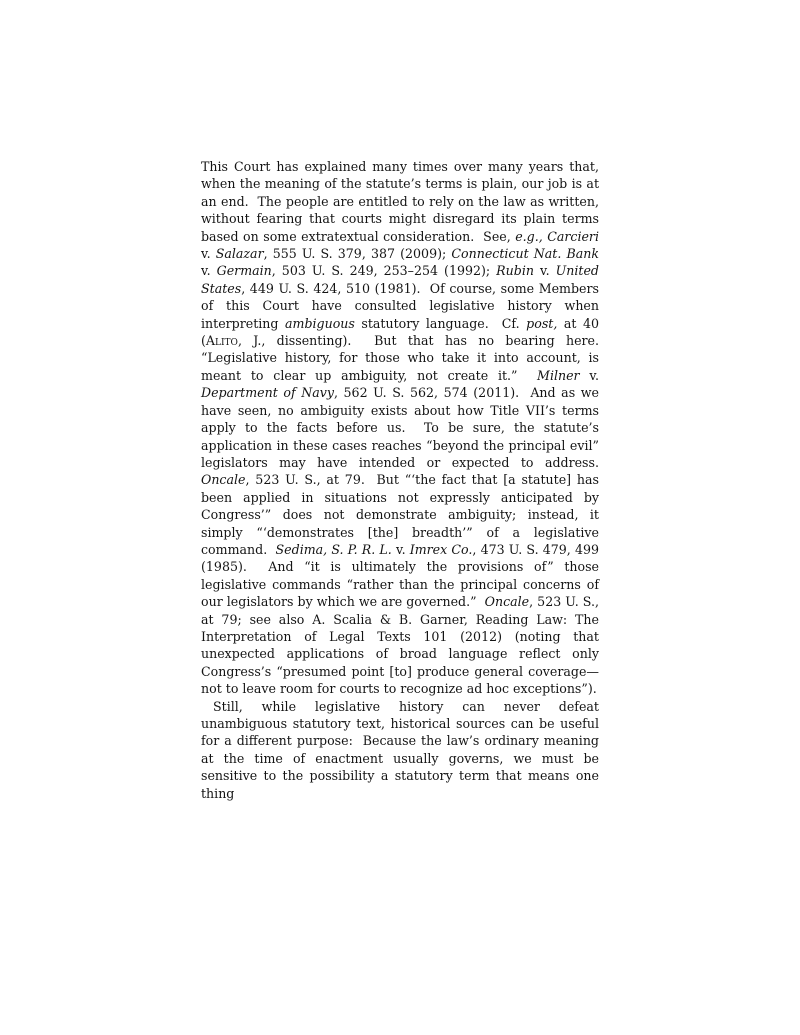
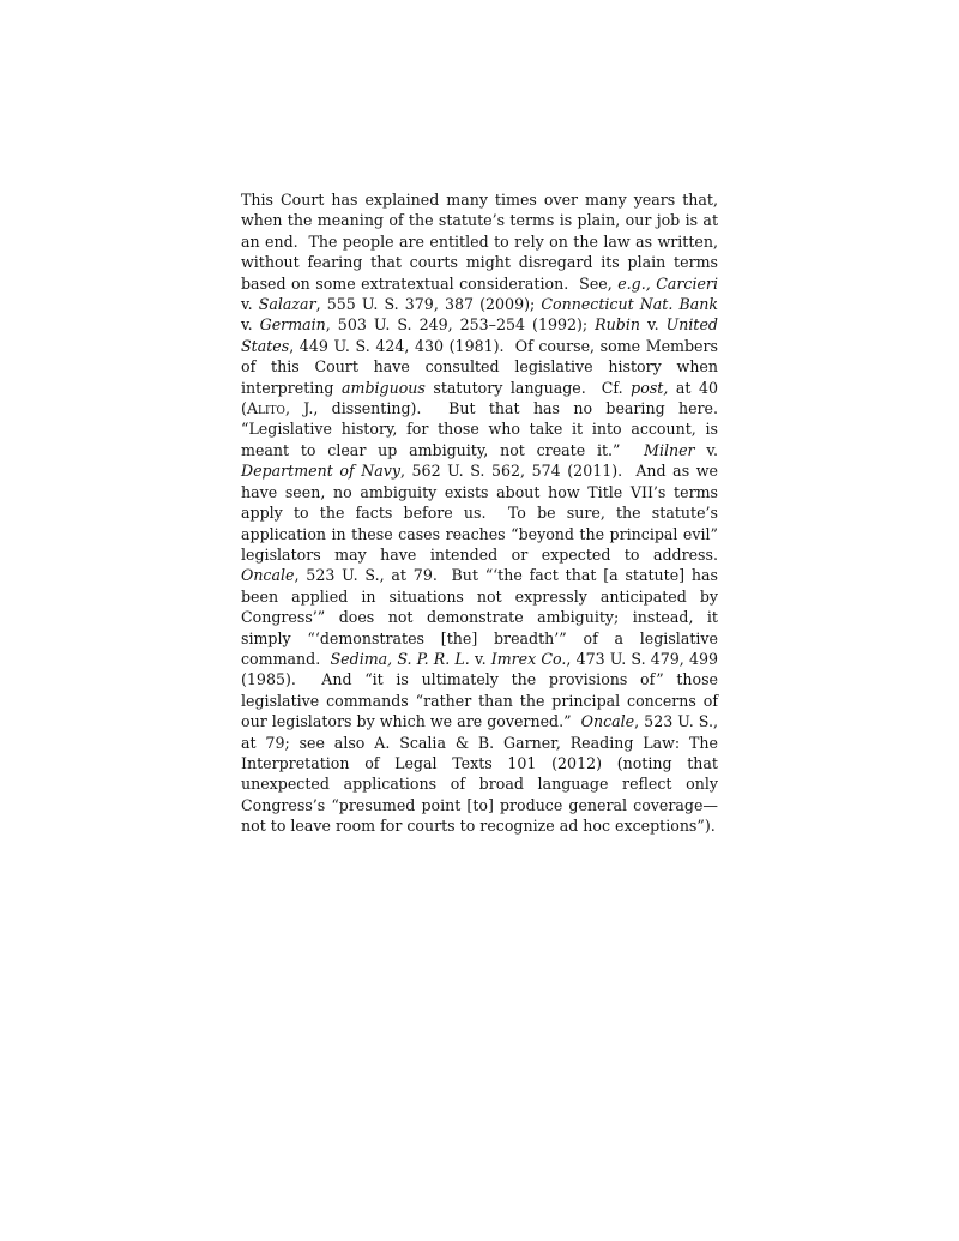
- This Court has explained many times over many years that, when the meaning of the statute’s terms is plain, our job is at an end. The people are entitled to rely on the law as written, without fearing that courts might disregard its plain terms based on some extratextual consideration. See, e.g., Carcieri v. Salazar, 555 U. S. 379, 387 (2009); Connecticut Nat. Bank v. Germain, 503 U. S. 249, 253–254 (1992); Rubin v. United States, 449 U. S. 424, 510 (1981). Of course, some Members of this Court have consulted legislative history when interpreting ambiguous statutory language. Cf. post, at 40 (Alito, J., dissenting). But that has no bearing here. “Legislative history, for those who take it into account, is meant to clear up ambiguity, not create it.” Milner v. Department of Navy, 562 U. S. 562, 574 (2011). And as we have seen, no ambiguity exists about how Title VII’s terms apply to the facts before us. To be sure, the statute’s application in these cases reaches “beyond the principal evil” legislators may have intended or expected to address. Oncale, 523 U. S., at 79. But “‘the fact that [a statute] has been applied in situations not expressly anticipated by Congress’” does not demonstrate ambiguity; instead, it simply “‘demonstrates [the] breadth’” of a legislative command. Sedima, S. P. R. L. v. Imrex Co., 473 U. S. 479, 499 (1985). And “it is ultimately the provisions of” those legislative commands “rather than the principal concerns of our legislators by which we are governed.” Oncale, 523 U. S., at 79; see also A. Scalia & B. Garner, Reading Law: The Interpretation of Legal Texts 101 (2012) (noting that unexpected applications of broad language reflect only Congress’s “presumed point [to] produce general coverage—not to leave room for courts to recognize ad hoc exceptions”).
+ This Court has explained many times over many years that, when the meaning of the statute’s terms is plain, our job is at an end. The people are entitled to rely on the law as written, without fearing that courts might disregard its plain terms based on some extratextual consideration. See, e.g., Carcieri v. Salazar, 555 U. S. 379, 387 (2009); Connecticut Nat. Bank v. Germain, 503 U. S. 249, 253–254 (1992); Rubin v. United States, 449 U. S. 424, 430 (1981). Of course, some Members of this Court have consulted legislative history when interpreting ambiguous statutory language. Cf. post, at 40 (Alito, J., dissenting). But that has no bearing here. “Legislative history, for those who take it into account, is meant to clear up ambiguity, not create it.” Milner v. Department of Navy, 562 U. S. 562, 574 (2011). And as we have seen, no ambiguity exists about how Title VII’s terms apply to the facts before us. To be sure, the statute’s application in these cases reaches “beyond the principal evil” legislators may have intended or expected to address. Oncale, 523 U. S., at 79. But “‘the fact that [a statute] has been applied in situations not expressly anticipated by Congress’” does not demonstrate ambiguity; instead, it simply “‘demonstrates [the] breadth’” of a legislative command. Sedima, S. P. R. L. v. Imrex Co., 473 U. S. 479, 499 (1985). And “it is ultimately the provisions of” those legislative commands “rather than the principal concerns of our legislators by which we are governed.” Oncale, 523 U. S., at 79; see also A. Scalia & B. Garner, Reading Law: The Interpretation of Legal Texts 101 (2012) (noting that unexpected applications of broad language reflect only Congress’s “presumed point [to] produce general coverage—not to leave room for courts to recognize ad hoc exceptions”).
- Still, while legislative history can never defeat unambiguous statutory text, historical sources can be useful for a different purpose: Because the law’s ordinary meaning at the time of enactment usually governs, we must be sensitive to the possibility a statutory term that means one thing
